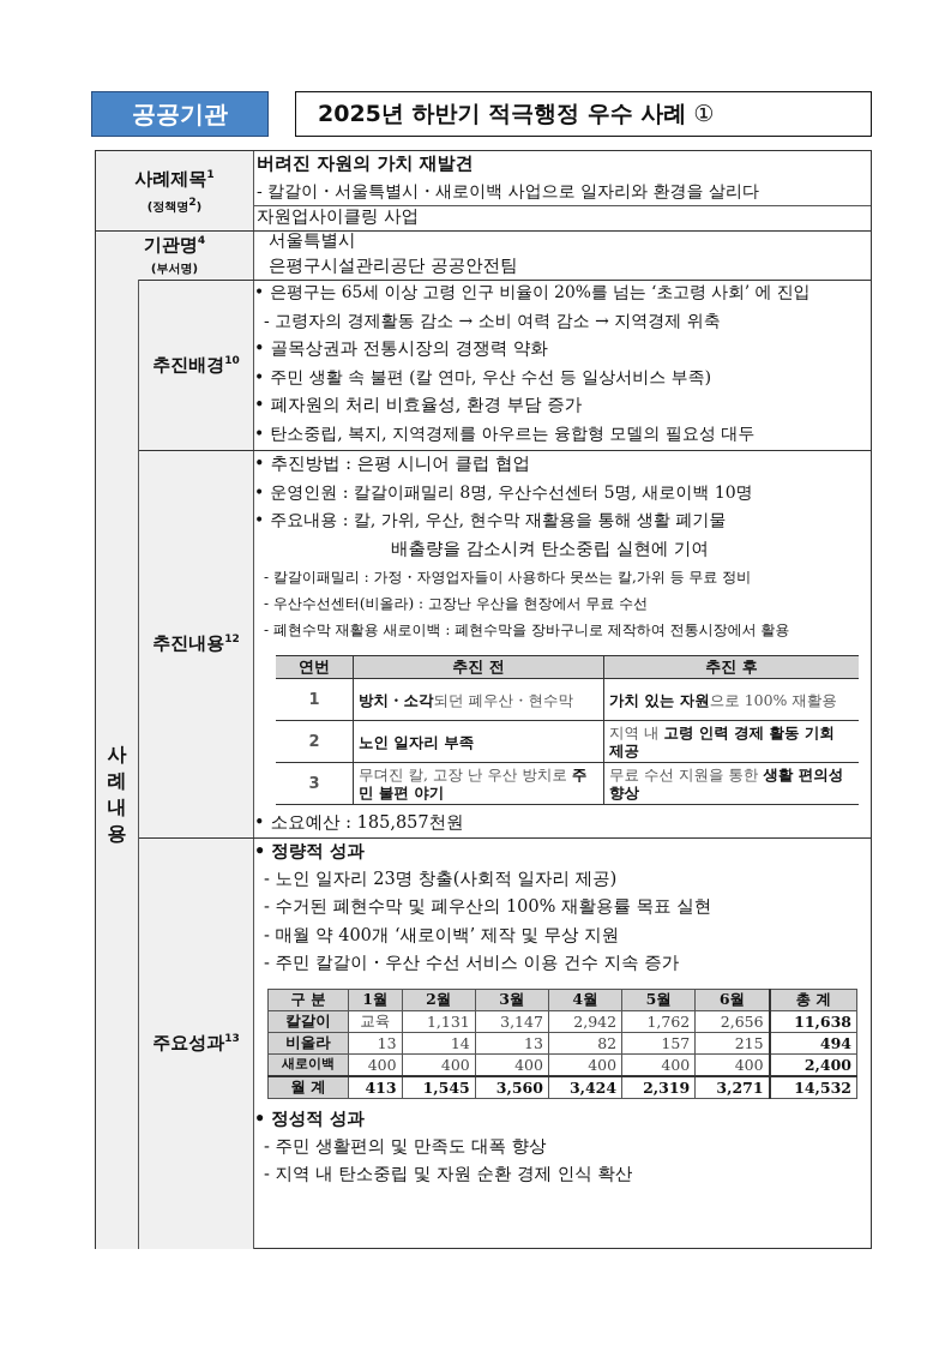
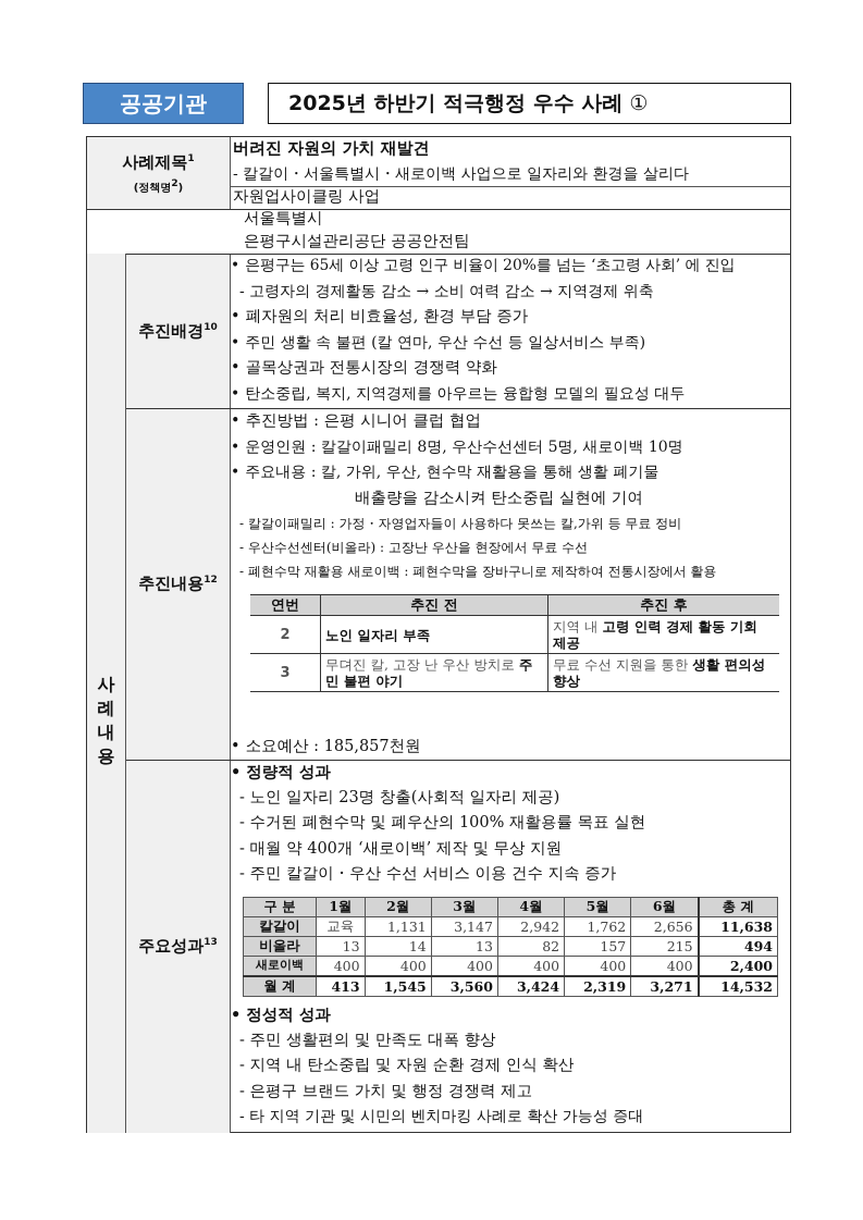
  공공기관
  2025년 하반기 적극행정 우수 사례
  ①
  사례제목1
  (정책명2)
  버려진 자원의 가치 재발견
  - 칼갈이・서울특별시・새로이백 사업으로 일자리와 환경을 살리다
  자원업사이클링 사업
- 기관명4
- (부서명)
  서울특별시
  은평구시설관리공단 공공안전팀
  사
  례
  내
  용
  추진배경10
  은평구는 65세 이상 고령 인구 비율이 20%를 넘는 ‘초고령 사회’ 에 진입
  - 고령자의 경제활동 감소 → 소비 여력 감소 → 지역경제 위축
- 골목상권과 전통시장의 경쟁력 약화
+ 폐자원의 처리 비효율성, 환경 부담 증가
  주민 생활 속 불편 (칼 연마, 우산 수선 등 일상서비스 부족)
- 폐자원의 처리 비효율성, 환경 부담 증가
+ 골목상권과 전통시장의 경쟁력 약화
  탄소중립, 복지, 지역경제를 아우르는 융합형 모델의 필요성 대두
  추진내용12
  추진방법 : 은평 시니어 클럽 협업
  운영인원 : 칼갈이패밀리 8명, 우산수선센터 5명, 새로이백 10명
  주요내용 : 칼, 가위, 우산, 현수막 재활용을 통해 생활 폐기물
  배출량을 감소시켜 탄소중립 실현에 기여
  - 칼갈이패밀리 : 가정・자영업자들이 사용하다 못쓰는 칼,가위 등 무료 정비
  - 우산수선센터(비올라) : 고장난 우산을 현장에서 무료 수선
  - 폐현수막 재활용 새로이백 : 폐현수막을 장바구니로 제작하여 전통시장에서 활용
  연번	추진 전	추진 후
- 1	방치・소각되던 폐우산・현수막	가치 있는 자원으로 100% 재활용
  2	노인 일자리 부족	지역 내 고령 인력 경제 활동 기회 제공
  3	무뎌진 칼, 고장 난 우산 방치로 주민 불편 야기	무료 수선 지원을 통한 생활 편의성 향상
  소요예산 : 185,857천원
  주요성과13
  정량적 성과
  - 노인 일자리 23명 창출(사회적 일자리 제공)
  - 수거된 폐현수막 및 폐우산의 100% 재활용률 목표 실현
  - 매월 약 400개 ‘새로이백’ 제작 및 무상 지원
  - 주민 칼갈이・우산 수선 서비스 이용 건수 지속 증가
  구 분	1월	2월	3월	4월	5월	6월	총 계
  칼갈이	교육	1,131	3,147	2,942	1,762	2,656	11,638
  비올라	13	14	13	82	157	215	494
  새로이백	400	400	400	400	400	400	2,400
  월 계	413	1,545	3,560	3,424	2,319	3,271	14,532
  정성적 성과
  - 주민 생활편의 및 만족도 대폭 향상
  - 지역 내 탄소중립 및 자원 순환 경제 인식 확산
+ - 은평구 브랜드 가치 및 행정 경쟁력 제고
+ - 타 지역 기관 및 시민의 벤치마킹 사례로 확산 가능성 증대
